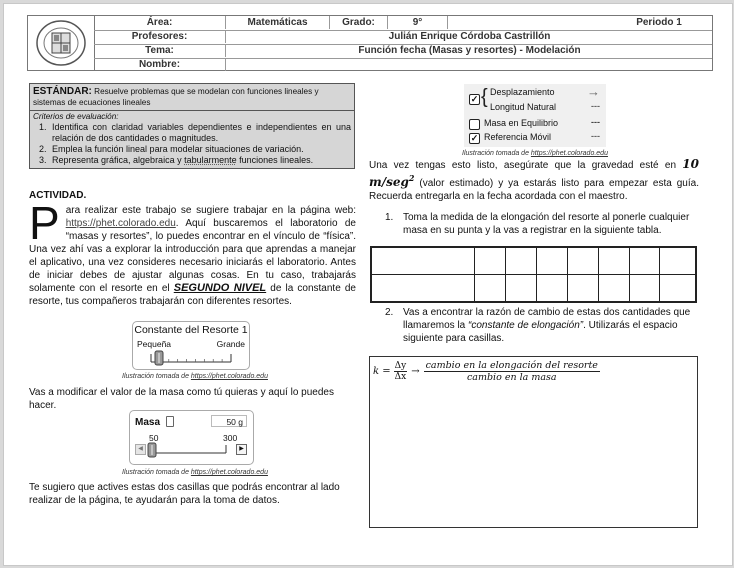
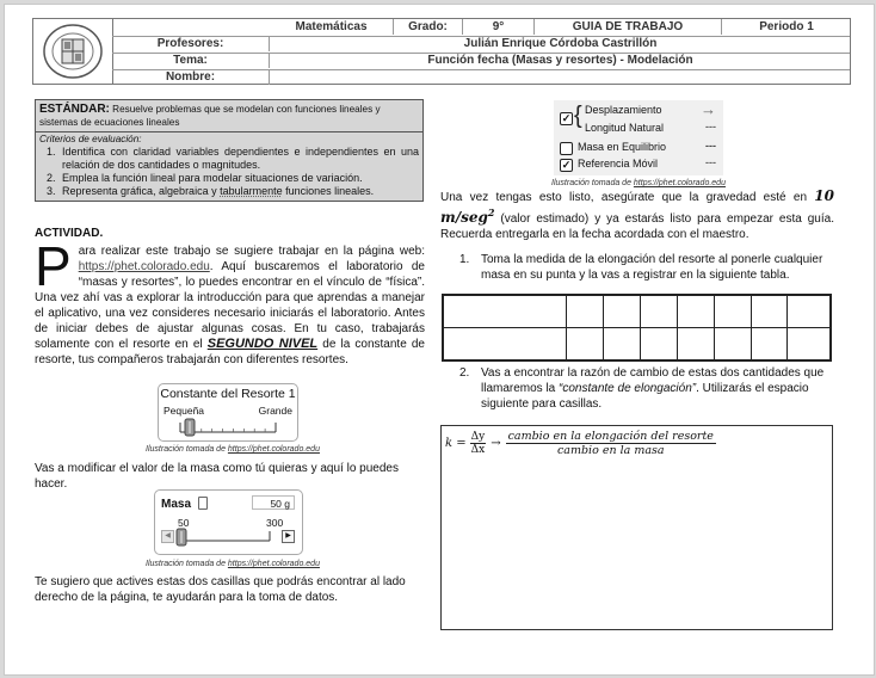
- Área:
  Matemáticas
  Grado:
  9°
+ GUIA DE TRABAJO
  Periodo 1
  Profesores:
  Julián Enrique Córdoba Castrillón
  Tema:
  Función fecha (Masas y resortes) - Modelación
  Nombre:
  ESTÁNDAR: Resuelve problemas que se modelan con funciones lineales y sistemas de ecuaciones lineales
  Criterios de evaluación:
  Identifica con claridad variables dependientes e independientes en una relación de dos cantidades o magnitudes.
  Emplea la función lineal para modelar situaciones de variación.
  Representa gráfica, algebraica y tabularmente funciones lineales.
  ACTIVIDAD.
  P
  ara realizar este trabajo se sugiere trabajar en la página web: https://phet.colorado.edu. Aquí buscaremos el laboratorio de “masas y resortes”, lo puedes encontrar en el vínculo de “física”. Una vez ahí vas a explorar la introducción para que aprendas a manejar el aplicativo, una vez consideres necesario iniciarás el laboratorio. Antes de iniciar debes de ajustar algunas cosas. En tu caso, trabajarás solamente con el resorte en el SEGUNDO NIVEL de la constante de resorte, tus compañeros trabajarán con diferentes resortes.
  Constante del Resorte 1
  Pequeña
  Grande
  Vas a modificar el valor de la masa como tú quieras y aquí lo puedes hacer.
  Masa
  50 g
  50
  300
- Te sugiero que actives estas dos casillas que podrás encontrar al lado realizar de la página, te ayudarán para la toma de datos.
+ Te sugiero que actives estas dos casillas que podrás encontrar al lado derecho de la página, te ayudarán para la toma de datos.
  ✓
  {
  Desplazamiento
  →
  Longitud Natural
  ---
  Masa en Equilibrio
  ---
  ✓
  Referencia Móvil
  ---
  Una vez tengas esto listo, asegúrate que la gravedad esté en 10 m/seg2 (valor estimado) y ya estarás listo para empezar esta guía. Recuerda entregarla en la fecha acordada con el maestro.
  1.
  Toma la medida de la elongación del resorte al ponerle cualquier masa en su punta y la vas a registrar en la siguiente tabla.
  2.
  Vas a encontrar la razón de cambio de estas dos cantidades que llamaremos la “constante de elongación”. Utilizarás el espacio siguiente para casillas.
  k =
  Δy
  Δx
  →
  cambio en la elongación del resorte
  cambio en la masa
